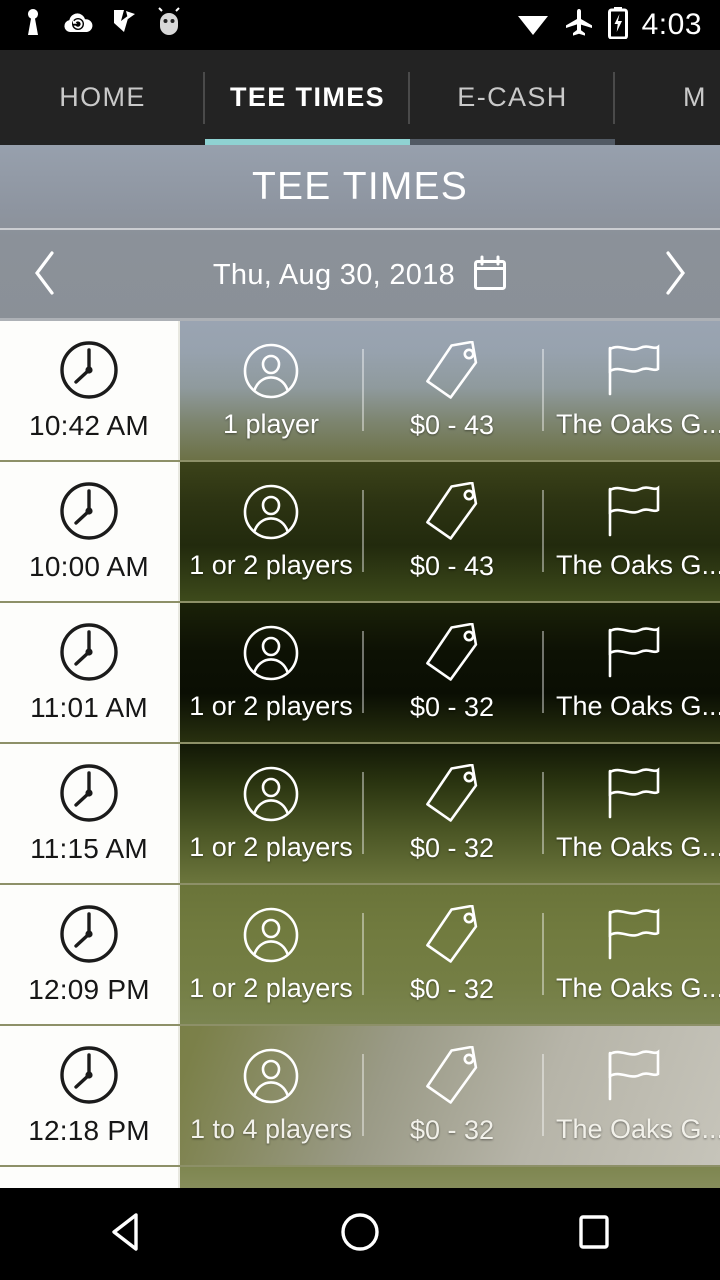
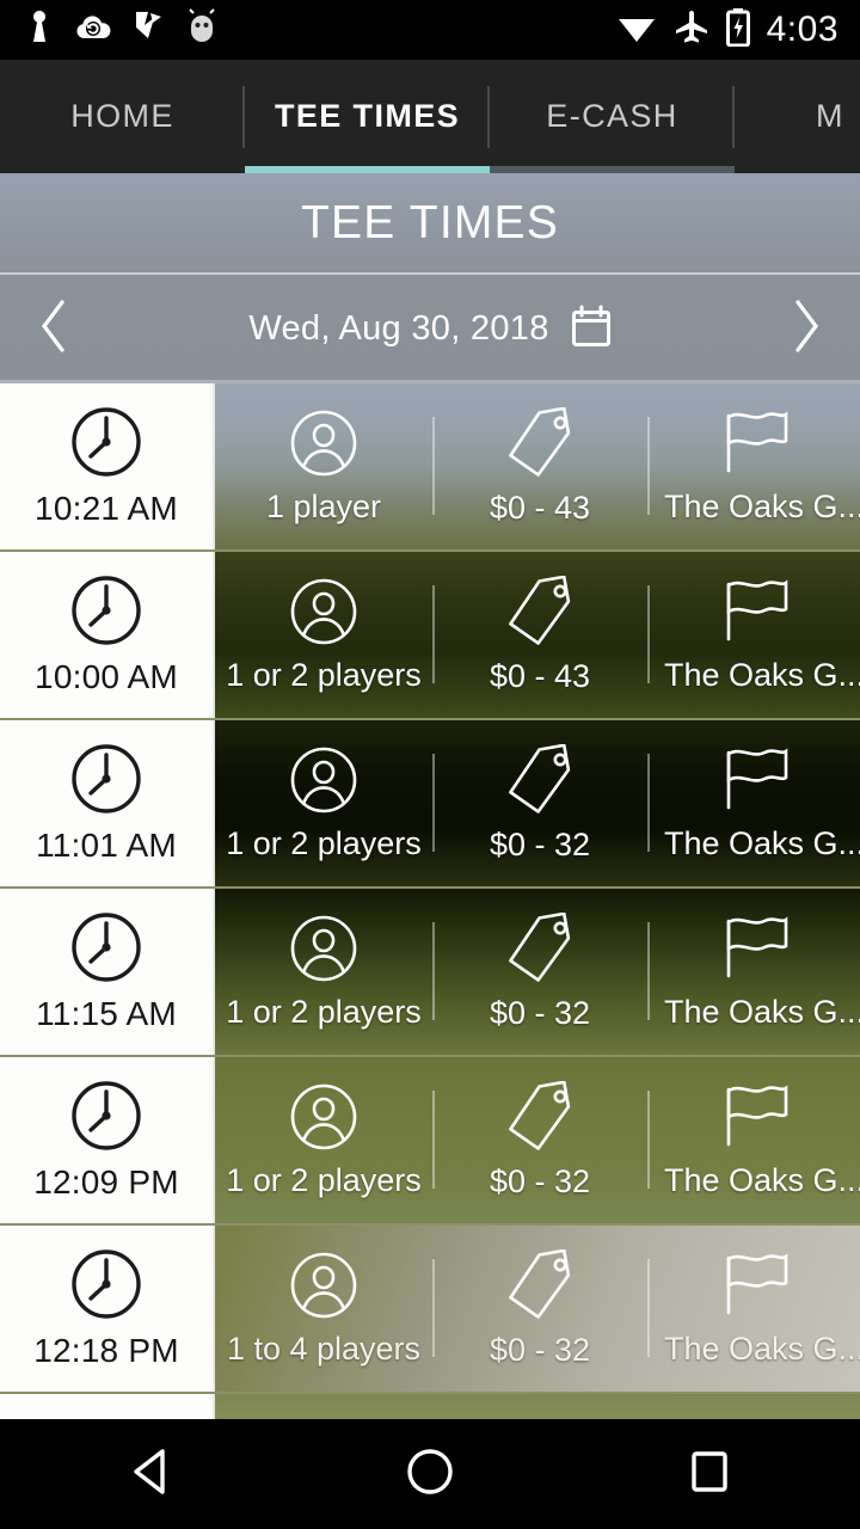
  4:03
  HOME
  TEE TIMES
  E-CASH
  M
  TEE TIMES
- Thu, Aug 30, 2018
+ Wed, Aug 30, 2018
- 10:42 AM
+ 10:21 AM
  1 player
  $0 - 43
  The Oaks G..
  10:00 AM
  1 or 2 players
  $0 - 43
  The Oaks G..
  11:01 AM
  1 or 2 players
  $0 - 32
  The Oaks G..
  11:15 AM
  1 or 2 players
  $0 - 32
  The Oaks G..
  12:09 PM
  1 or 2 players
  $0 - 32
  The Oaks G..
  12:18 PM
  1 to 4 players
  $0 - 32
  The Oaks G..
